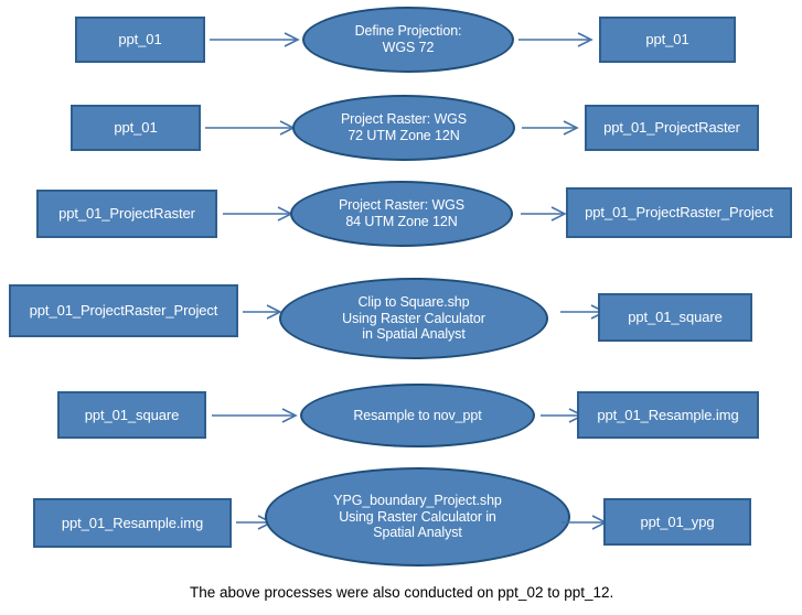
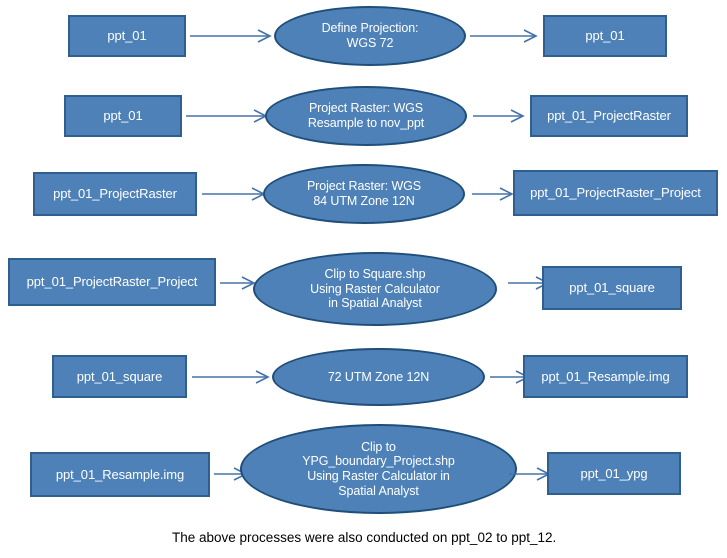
  ppt_01
  Define Projection:
  WGS 72
  ppt_01
  ppt_01
  Project Raster: WGS
- 72 UTM Zone 12N
+ Resample to nov_ppt
  ppt_01_ProjectRaster
  ppt_01_ProjectRaster
  Project Raster: WGS
  84 UTM Zone 12N
  ppt_01_ProjectRaster_Project
  ppt_01_ProjectRaster_Project
  Clip to Square.shp
  Using Raster Calculator
  in Spatial Analyst
  ppt_01_square
  ppt_01_square
- Resample to nov_ppt
+ 72 UTM Zone 12N
  ppt_01_Resample.img
  ppt_01_Resample.img
+ Clip to
  YPG_boundary_Project.shp
  Using Raster Calculator in
  Spatial Analyst
  ppt_01_ypg
  The above processes were also conducted on ppt_02 to ppt_12.
